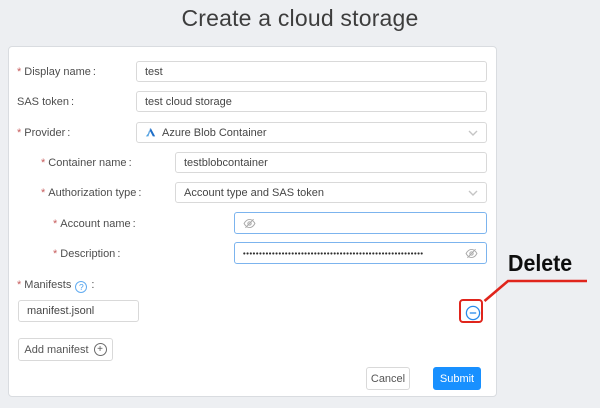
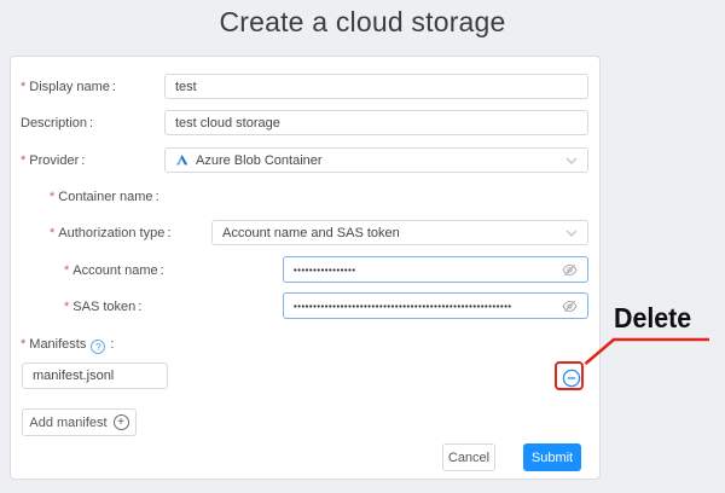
  Create a cloud storage
  * Display name :
  test
- SAS token :
+ Description :
  test cloud storage
  * Provider :
  Azure Blob Container
  * Container name :
- testblobcontainer
  * Authorization type :
- Account type and SAS token
+ Account name and SAS token
  * Account name :
+ ••••••••••••••••
- * Description :
+ * SAS token :
  ••••••••••••••••••••••••••••••••••••••••••••••••••••••••
  * Manifests ? :
  manifest.jsonl
  Add manifest
  +
  Cancel
  Submit
  Delete
